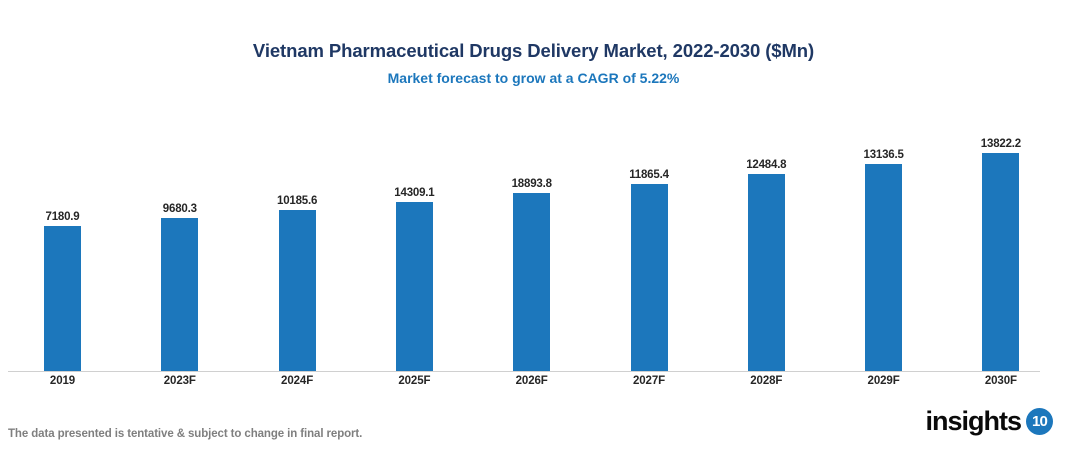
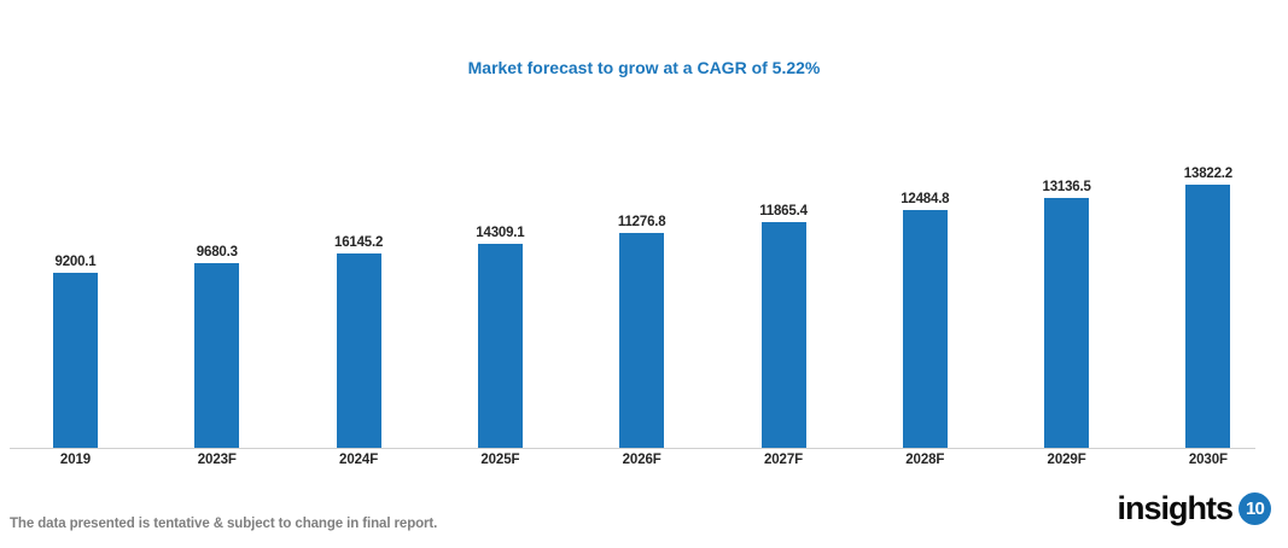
- Vietnam Pharmaceutical Drugs Delivery Market, 2022-2030 ($Mn)
  Market forecast to grow at a CAGR of 5.22%
- 7180.9
+ 9200.1
  9680.3
- 10185.6
+ 16145.2
  14309.1
- 18893.8
+ 11276.8
  11865.4
  12484.8
  13136.5
  13822.2
  2019
  2023F
  2024F
  2025F
  2026F
  2027F
  2028F
  2029F
  2030F
  The data presented is tentative & subject to change in final report.
  insights
  10
